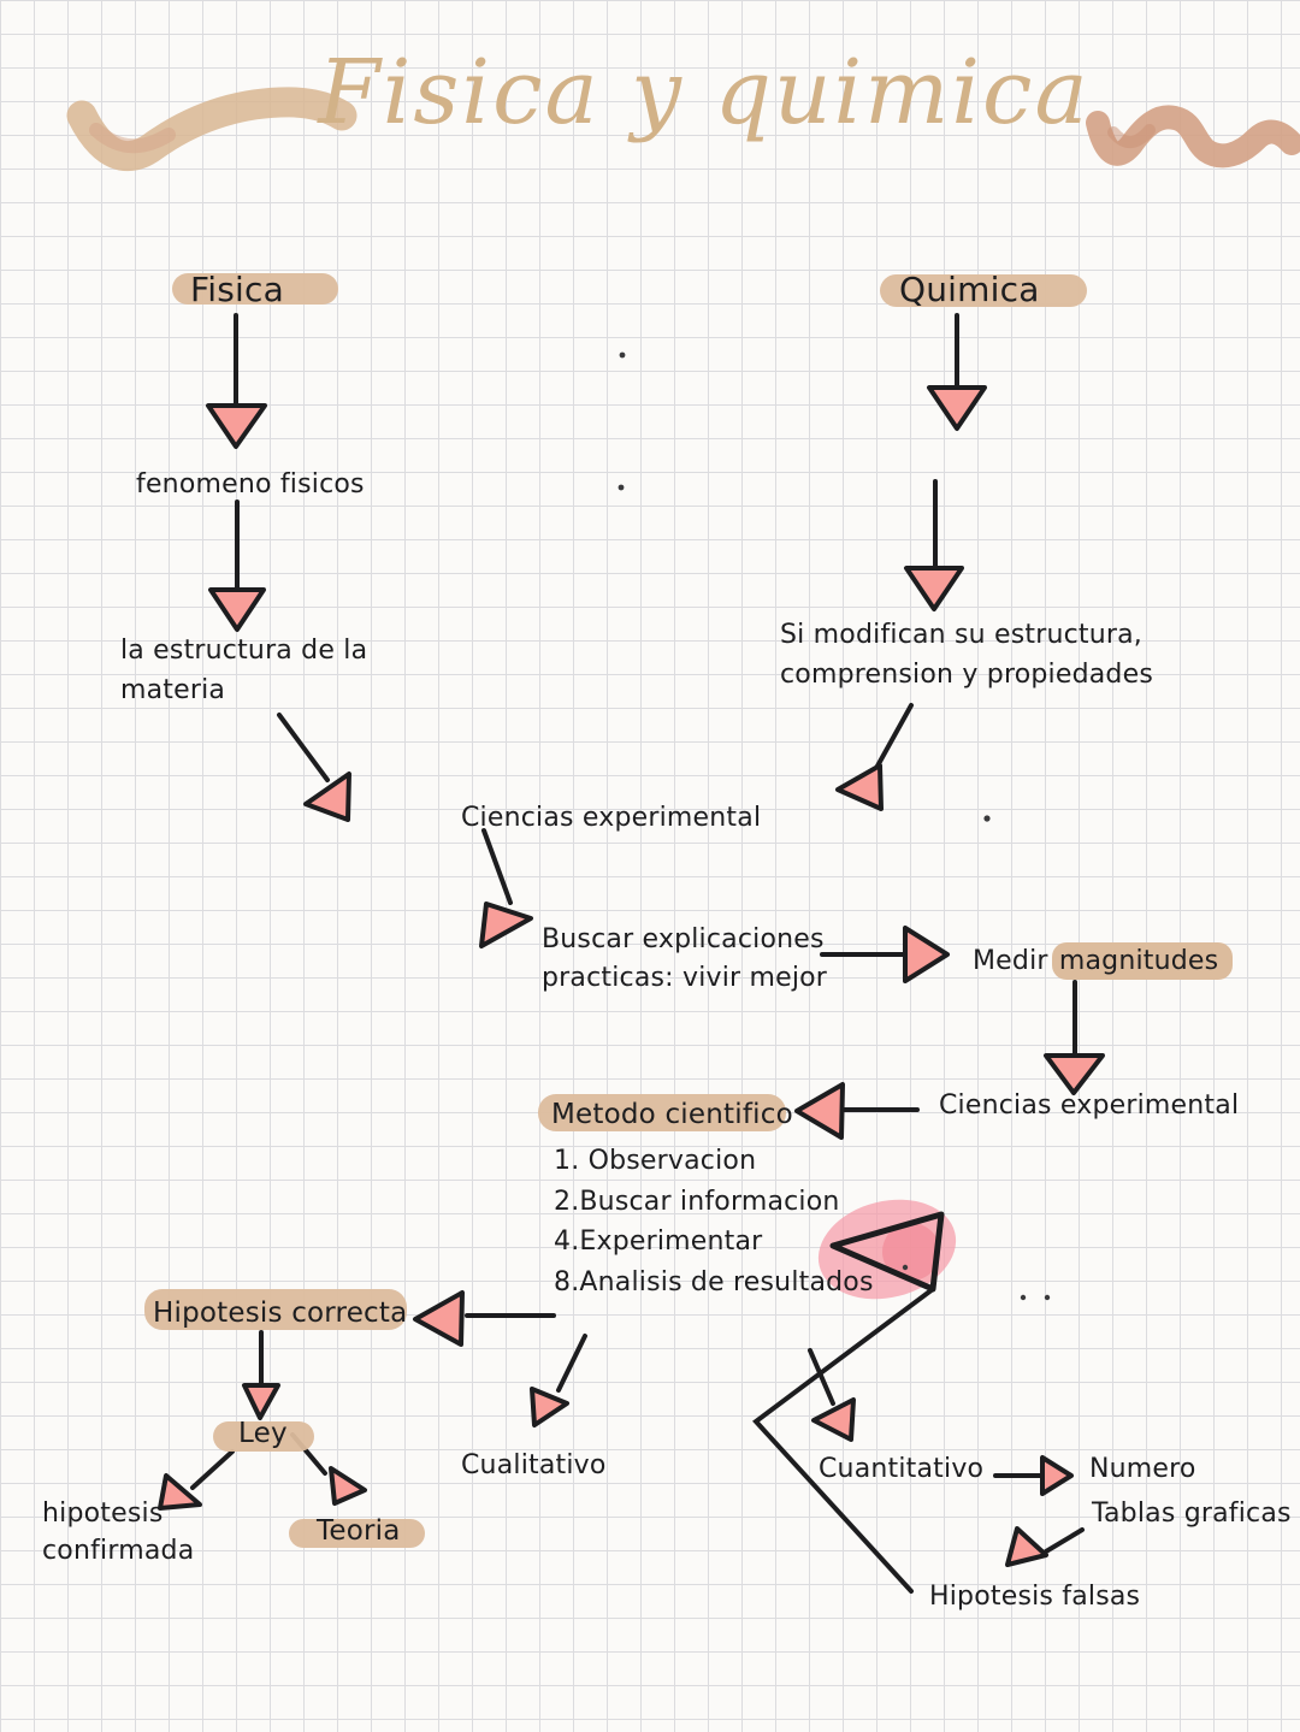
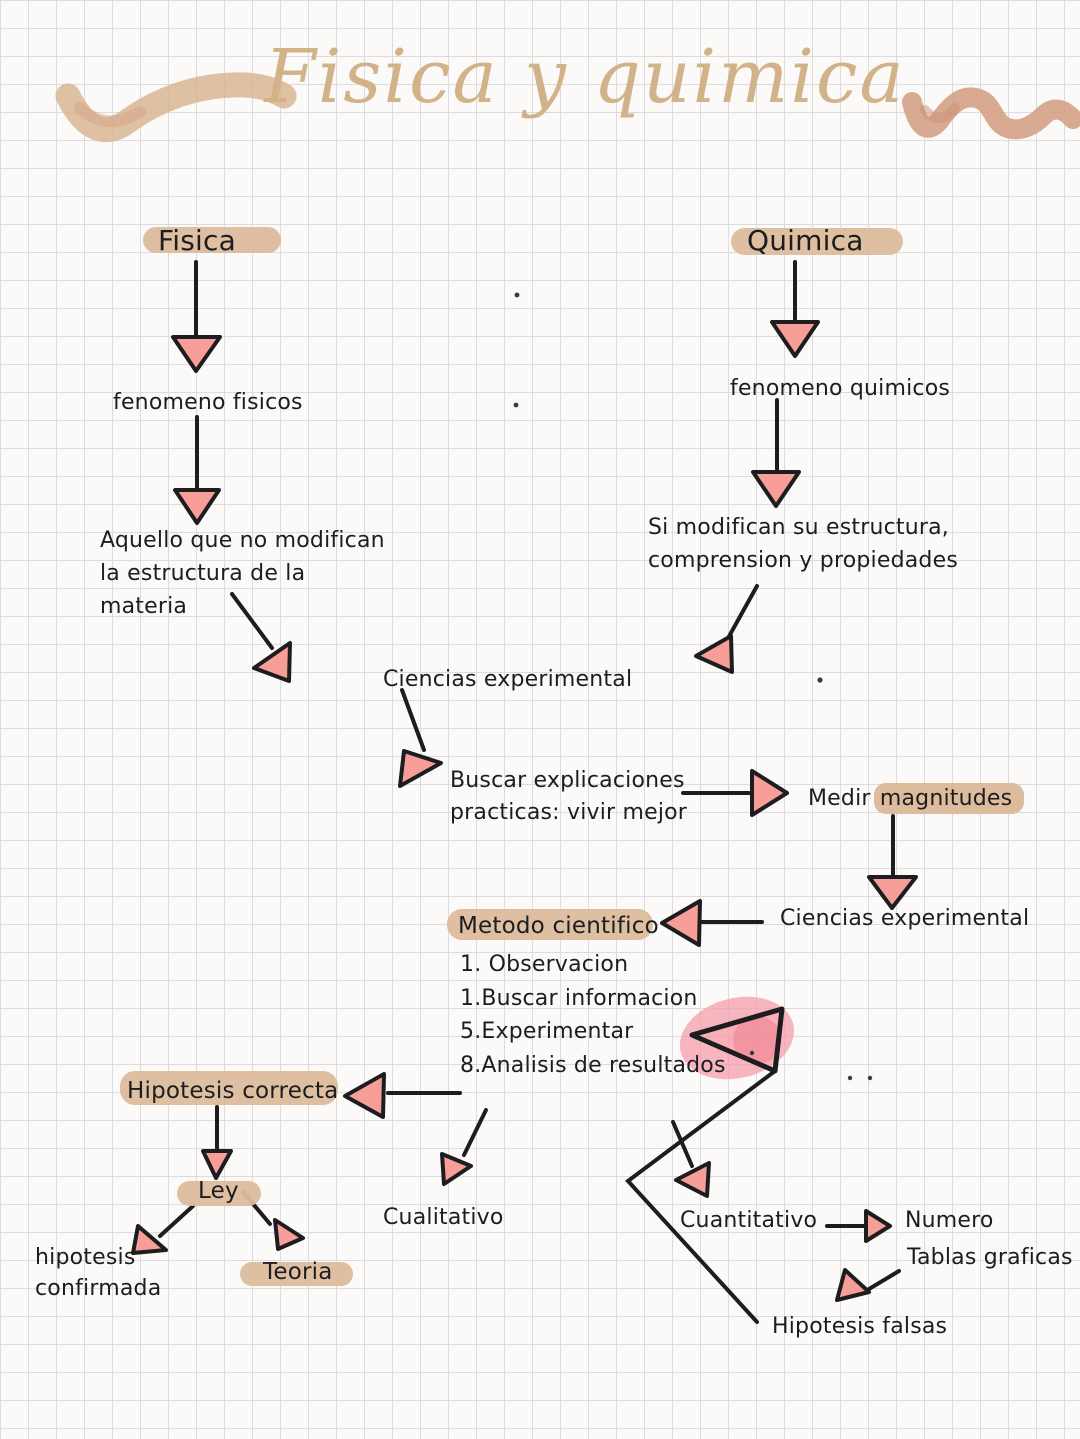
  Fisica y quimica
  Fisica
  Quimica
  fenomeno fisicos
+ fenomeno quimicos
+ Aquello que no modifican
  la estructura de la
  materia
  Si modifican su estructura,
  comprension y propiedades
  Ciencias experimental
  Buscar explicaciones
  practicas: vivir mejor
  Medir magnitudes
  Ciencias experimental
  Metodo cientifico
  1. Observacion
- 2.Buscar informacion
+ 1.Buscar informacion
- 4.Experimentar
+ 5.Experimentar
  8.Analisis de resultados
  Hipotesis correcta
  Ley
  hipotesis
  confirmada
  Teoria
  Cualitativo
  Cuantitativo
  Numero
  Tablas graficas
  Hipotesis falsas
